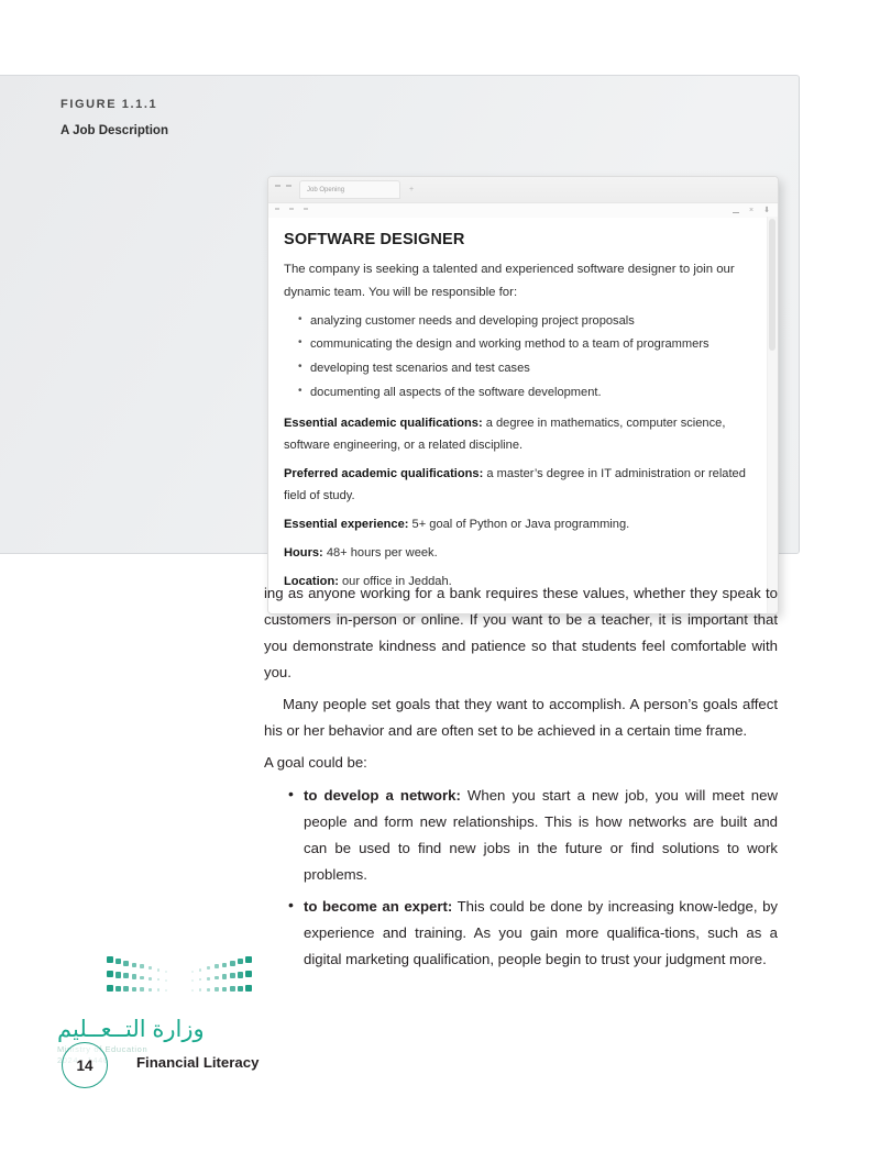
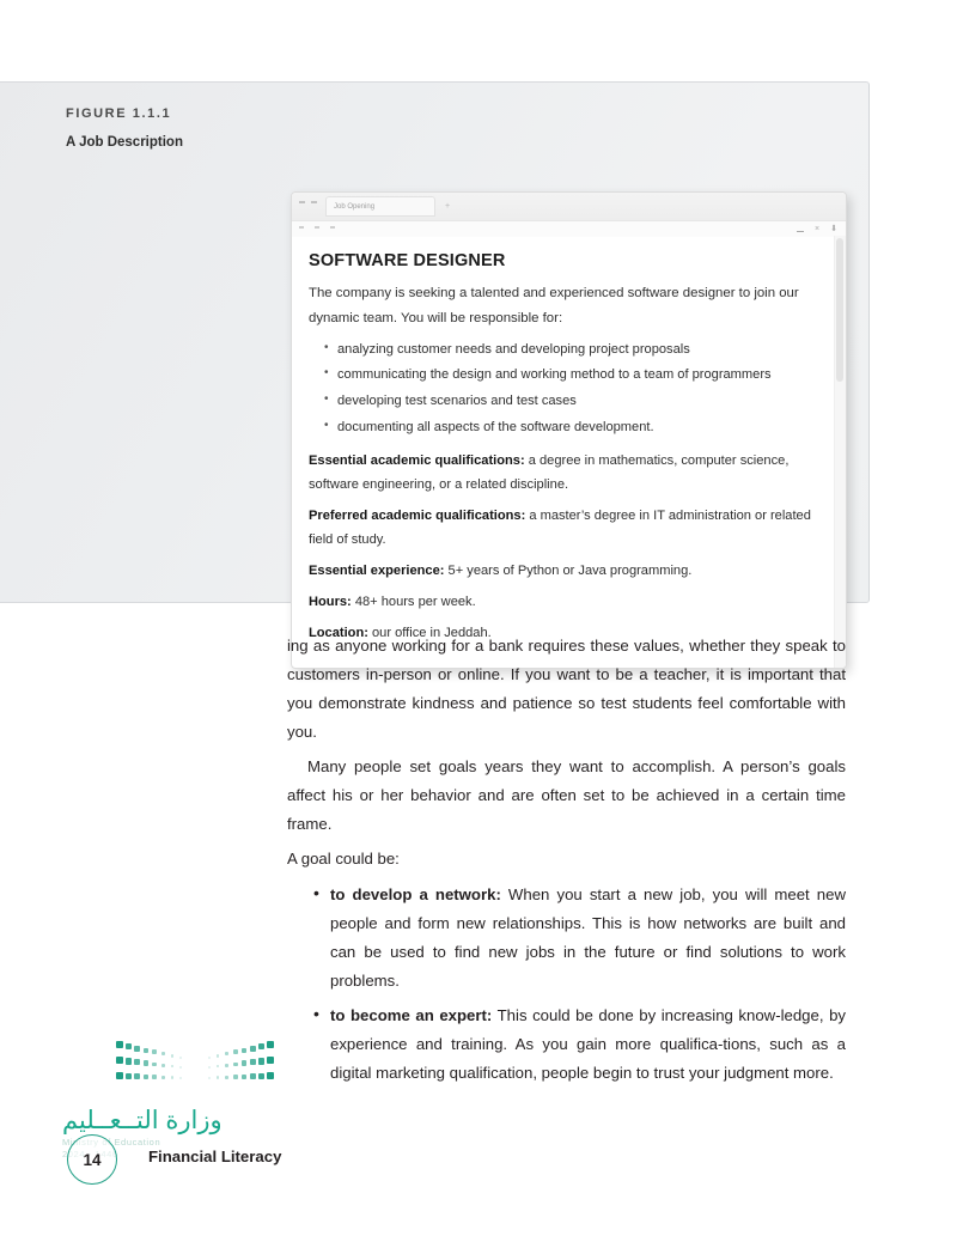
  FIGURE 1.1.1
  A Job Description
  SOFTWARE DESIGNER
  The company is seeking a talented and experienced software designer to join our dynamic team. You will be responsible for:
  analyzing customer needs and developing project proposals
  communicating the design and working method to a team of programmers
  developing test scenarios and test cases
  documenting all aspects of the software development.
  Essential academic qualifications: a degree in mathematics, computer science, software engineering, or a related discipline.
  Preferred academic qualifications: a master’s degree in IT administration or related field of study.
- Essential experience: 5+ goal of Python or Java programming.
+ Essential experience: 5+ years of Python or Java programming.
  Hours: 48+ hours per week.
  Location: our office in Jeddah.
- ing as anyone working for a bank requires these values, whether they speak to customers in-person or online. If you want to be a teacher, it is important that you demonstrate kindness and patience so that students feel comfortable with you.
+ ing as anyone working for a bank requires these values, whether they speak to customers in-person or online. If you want to be a teacher, it is important that you demonstrate kindness and patience so test students feel comfortable with you.
- Many people set goals that they want to accomplish. A person’s goals affect his or her behavior and are often set to be achieved in a certain time frame.
+ Many people set goals years they want to accomplish. A person’s goals affect his or her behavior and are often set to be achieved in a certain time frame.
  A goal could be:
  to develop a network: When you start a new job, you will meet new people and form new relationships. This is how networks are built and can be used to find new jobs in the future or find solutions to work problems.
  to become an expert: This could be done by increasing know-ledge, by experience and training. As you gain more qualifica-tions, such as a digital marketing qualification, people begin to trust your judgment more.
  وزارة التــعــليم
  Ministry of Education
  2024 - 1446
  14
  Financial Literacy
